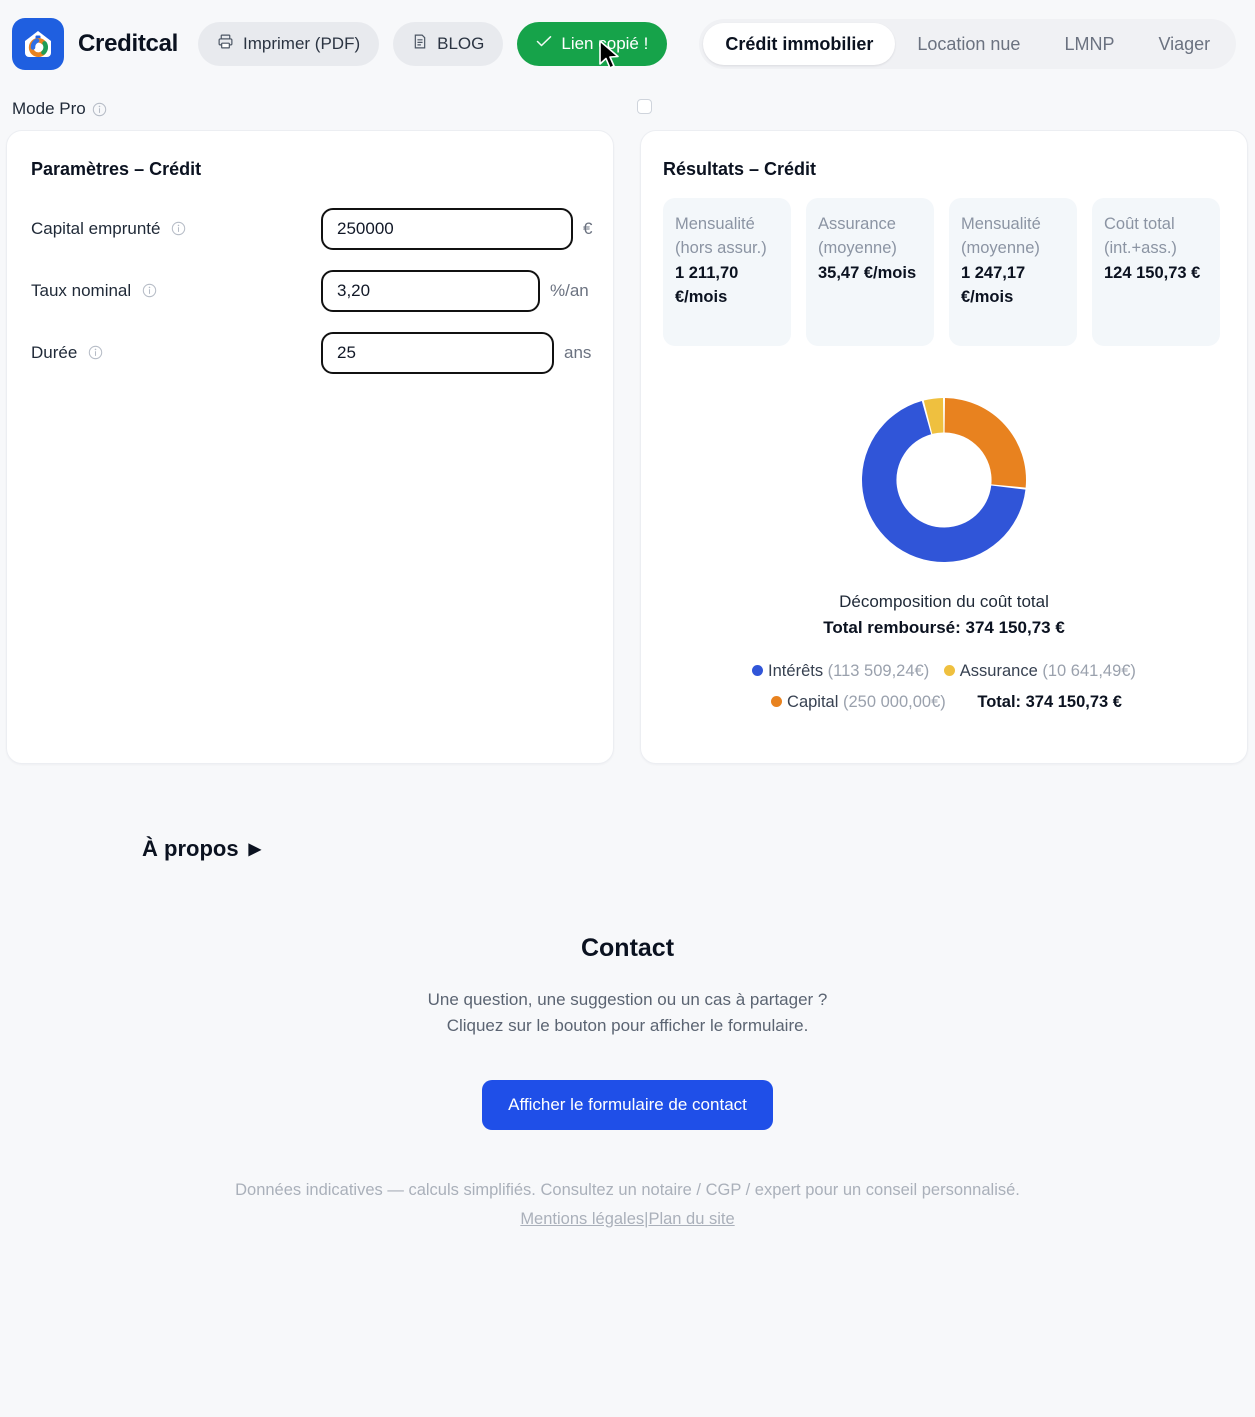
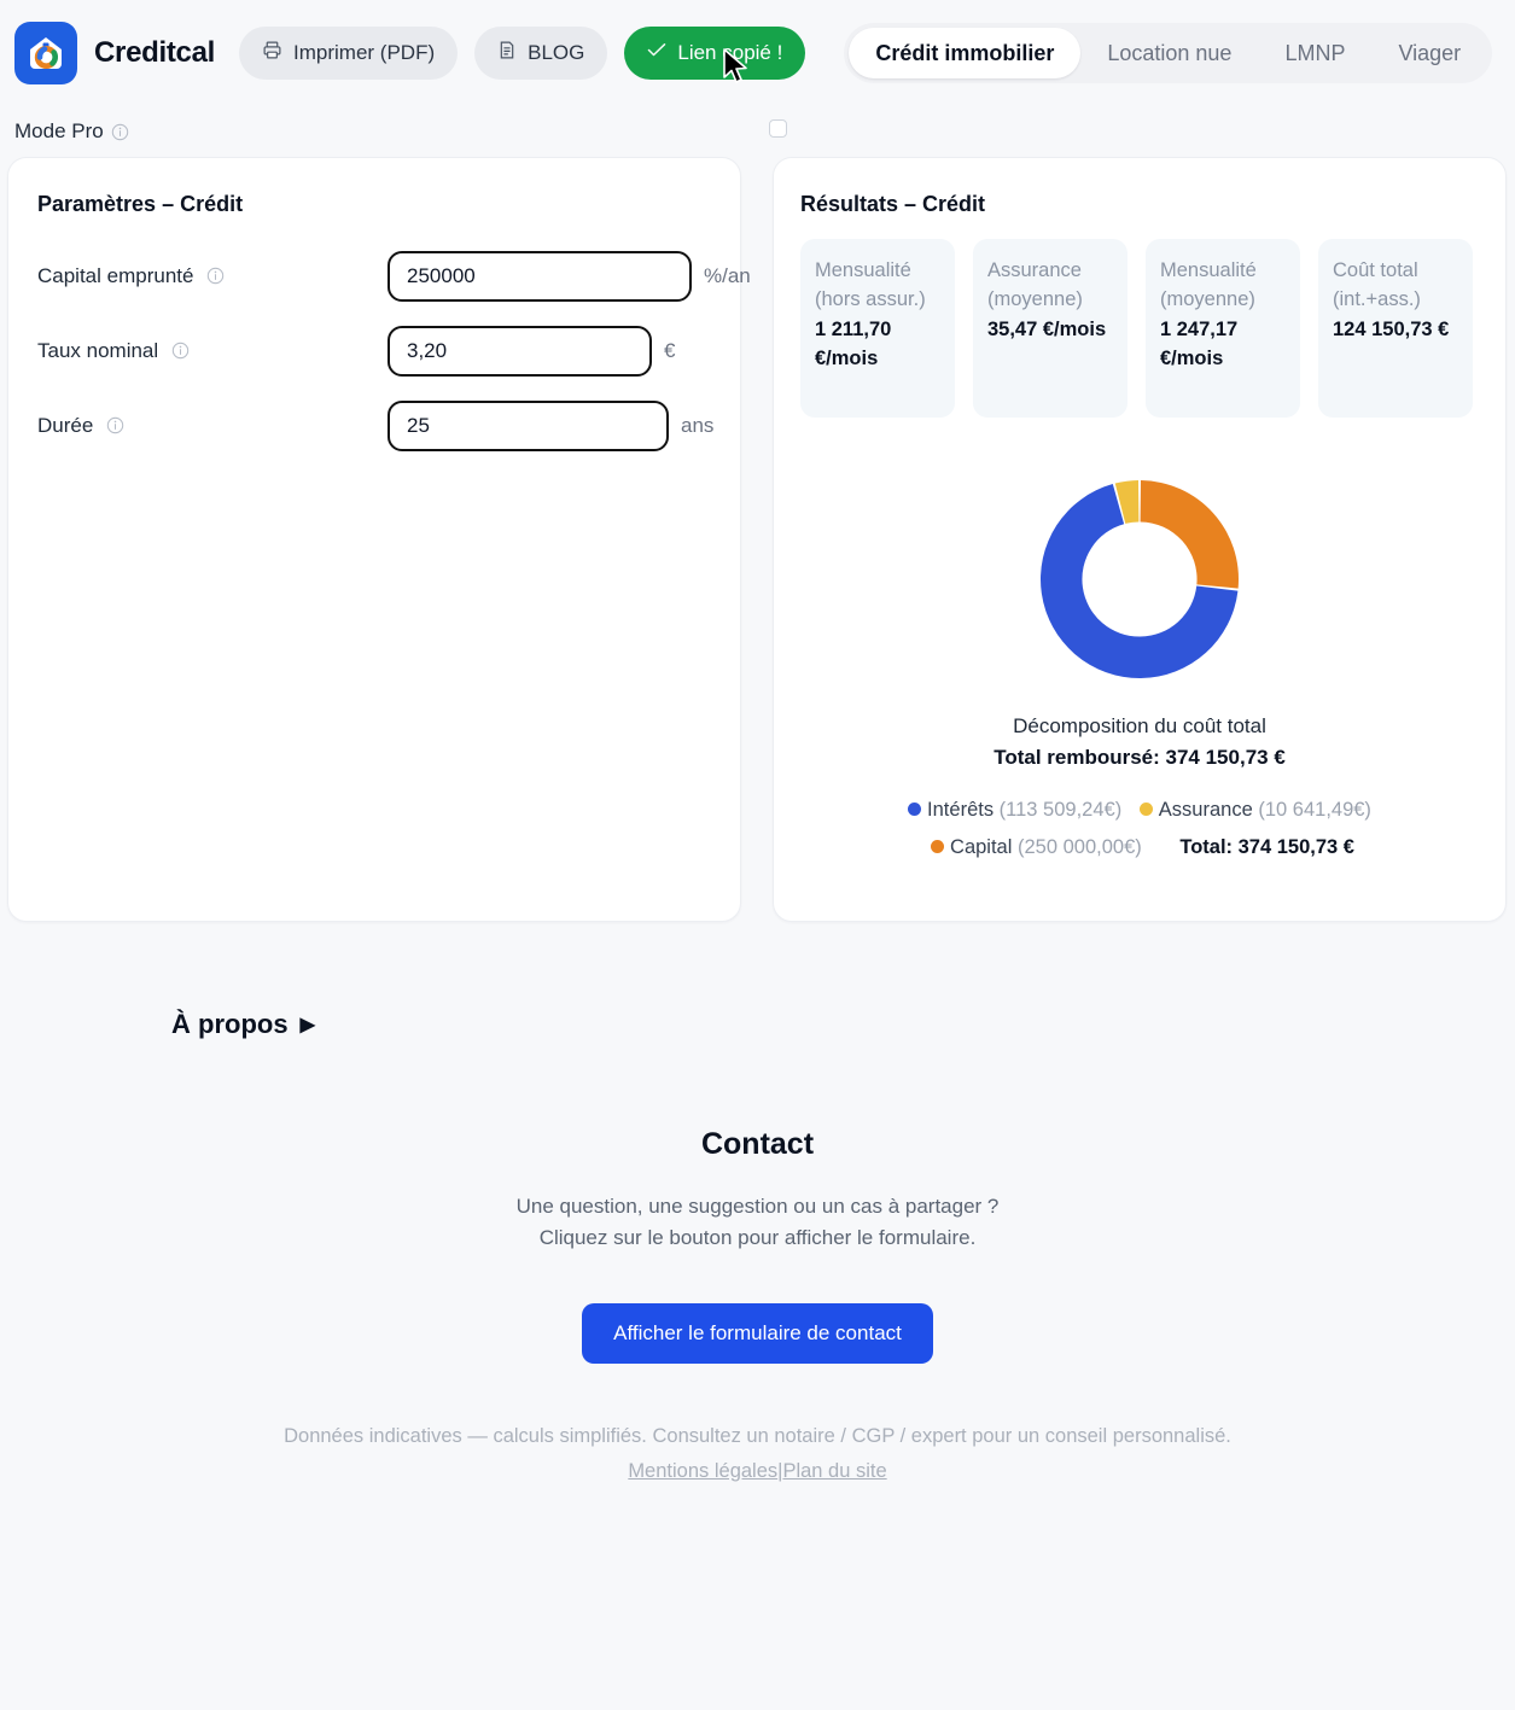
  Creditcal
  Imprimer (PDF)
  BLOG
  Lienopié !
  Crédit immobilier
  Location nue
  LMNP
  Viager
  Mode Pro
  Paramètres – Crédit
  Capital emprunté
  250000
- €
+ %/an
  Taux nominal
  3,20
- %/an
+ €
  Durée
  25
  ans
  Résultats – Crédit
  Mensualité (hors assur.)
  1 211,70 €/mois
  Assurance (moyenne)
  35,47 €/mois
  Mensualité (moyenne)
  1 247,17 €/mois
  Coût total (int.+ass.)
  124 150,73 €
  Décomposition du coût total
  Total remboursé: 374 150,73 €
  Intérêts (113 509,24€) Assurance (10 641,49€)
  Capital (250 000,00€) Total: 374 150,73 €
  À propos
  ▶
  Contact
  Une question, une suggestion ou un cas à partager ?
  Cliquez sur le bouton pour afficher le formulaire.
  Afficher le formulaire de contact
  Données indicatives — calculs simplifiés. Consultez un notaire / CGP / expert pour un conseil personnalisé.
  Mentions légales|Plan du site
